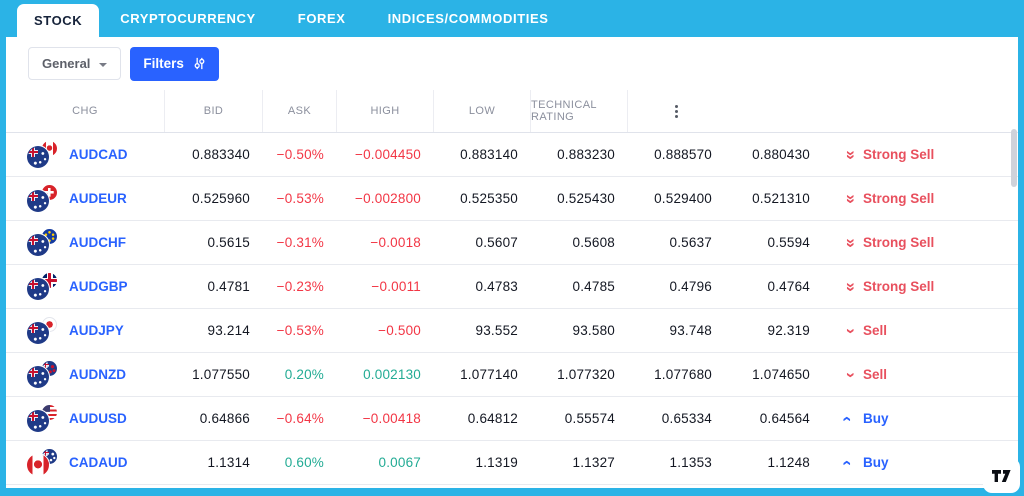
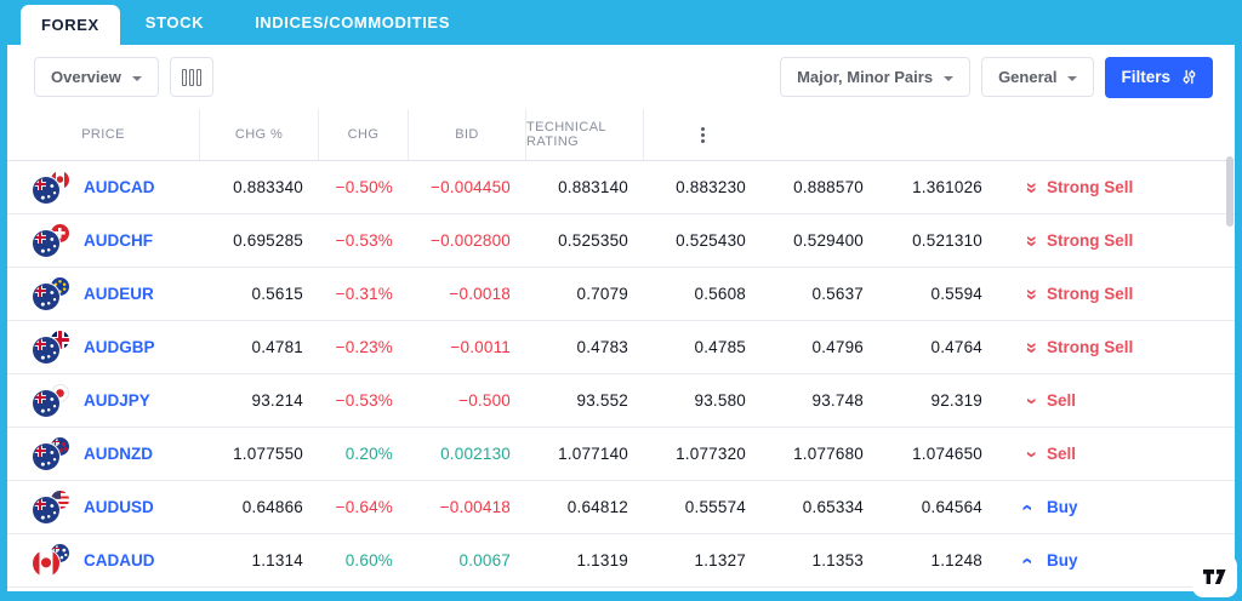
- STOCK
+ FOREX
- CRYPTOCURRENCY
- FOREX
+ STOCK
  INDICES/COMMODITIES
+ Overview
+ Major, Minor Pairs
  General
  Filters
+ PRICE
+ CHG %
  CHG
  BID
- ASK
- HIGH
- LOW
  TECHNICAL RATING
  AUDCAD
  0.883340
  −0.50%
  −0.004450
  0.883140
  0.883230
  0.888570
- 0.880430
+ 1.361026
  Strong Sell
- AUDEUR
+ AUDCHF
- 0.525960
+ 0.695285
  −0.53%
  −0.002800
  0.525350
  0.525430
  0.529400
  0.521310
  Strong Sell
- AUDCHF
+ AUDEUR
  0.5615
  −0.31%
  −0.0018
- 0.5607
+ 0.7079
  0.5608
  0.5637
  0.5594
  Strong Sell
  AUDGBP
  0.4781
  −0.23%
  −0.0011
  0.4783
  0.4785
  0.4796
  0.4764
  Strong Sell
  AUDJPY
  93.214
  −0.53%
  −0.500
  93.552
  93.580
  93.748
  92.319
  Sell
  AUDNZD
  1.077550
  0.20%
  0.002130
  1.077140
  1.077320
  1.077680
  1.074650
  Sell
  AUDUSD
  0.64866
  −0.64%
  −0.00418
  0.64812
  0.55574
  0.65334
  0.64564
  Buy
  CADAUD
  1.1314
  0.60%
  0.0067
  1.1319
  1.1327
  1.1353
  1.1248
  Buy
